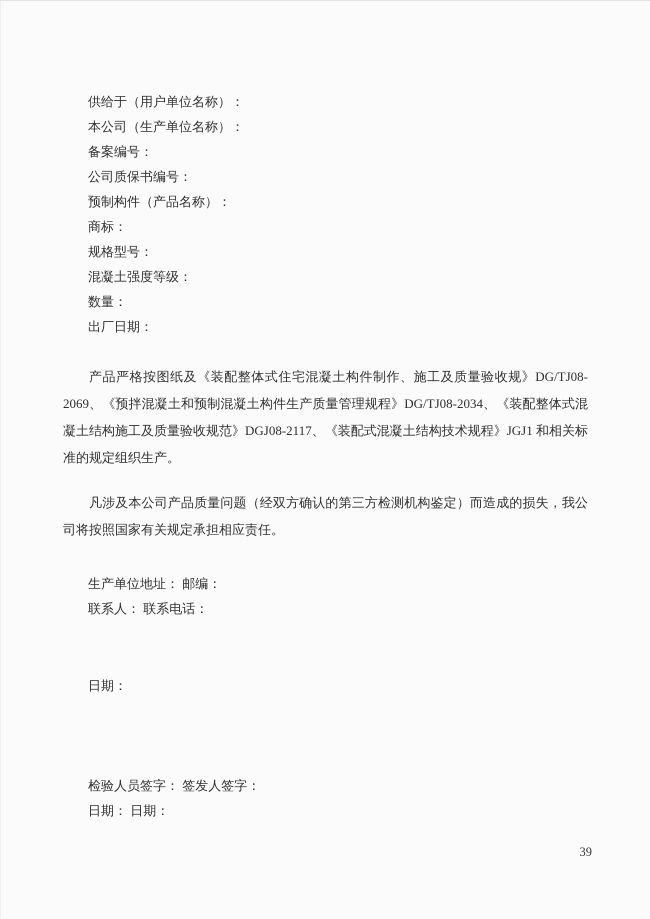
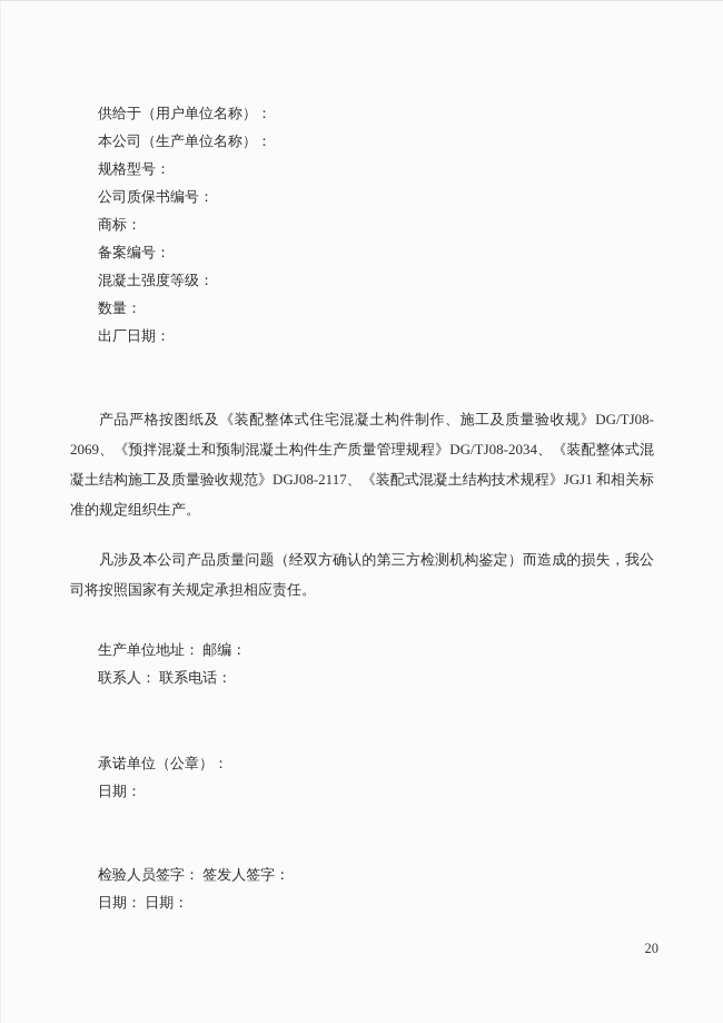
  供给于（用户单位名称）：
  本公司（生产单位名称）：
- 备案编号：
+ 规格型号：
  公司质保书编号：
- 预制构件（产品名称）：
  商标：
- 规格型号：
+ 备案编号：
  混凝土强度等级：
  数量：
  出厂日期：
  产品严格按图纸及《装配整体式住宅混凝土构件制作、施工及质量验收规》DG/TJ08-2069、《预拌混凝土和预制混凝土构件生产质量管理规程》DG/TJ08-2034、《装配整体式混凝土结构施工及质量验收规范》DGJ08-2117、《装配式混凝土结构技术规程》JGJ1 和相关标准的规定组织生产。
  凡涉及本公司产品质量问题（经双方确认的第三方检测机构鉴定）而造成的损失，我公司将按照国家有关规定承担相应责任。
  生产单位地址： 邮编：
  联系人： 联系电话：
+ 承诺单位（公章）：
  日期：
  检验人员签字： 签发人签字：
  日期： 日期：
- 39
+ 20
